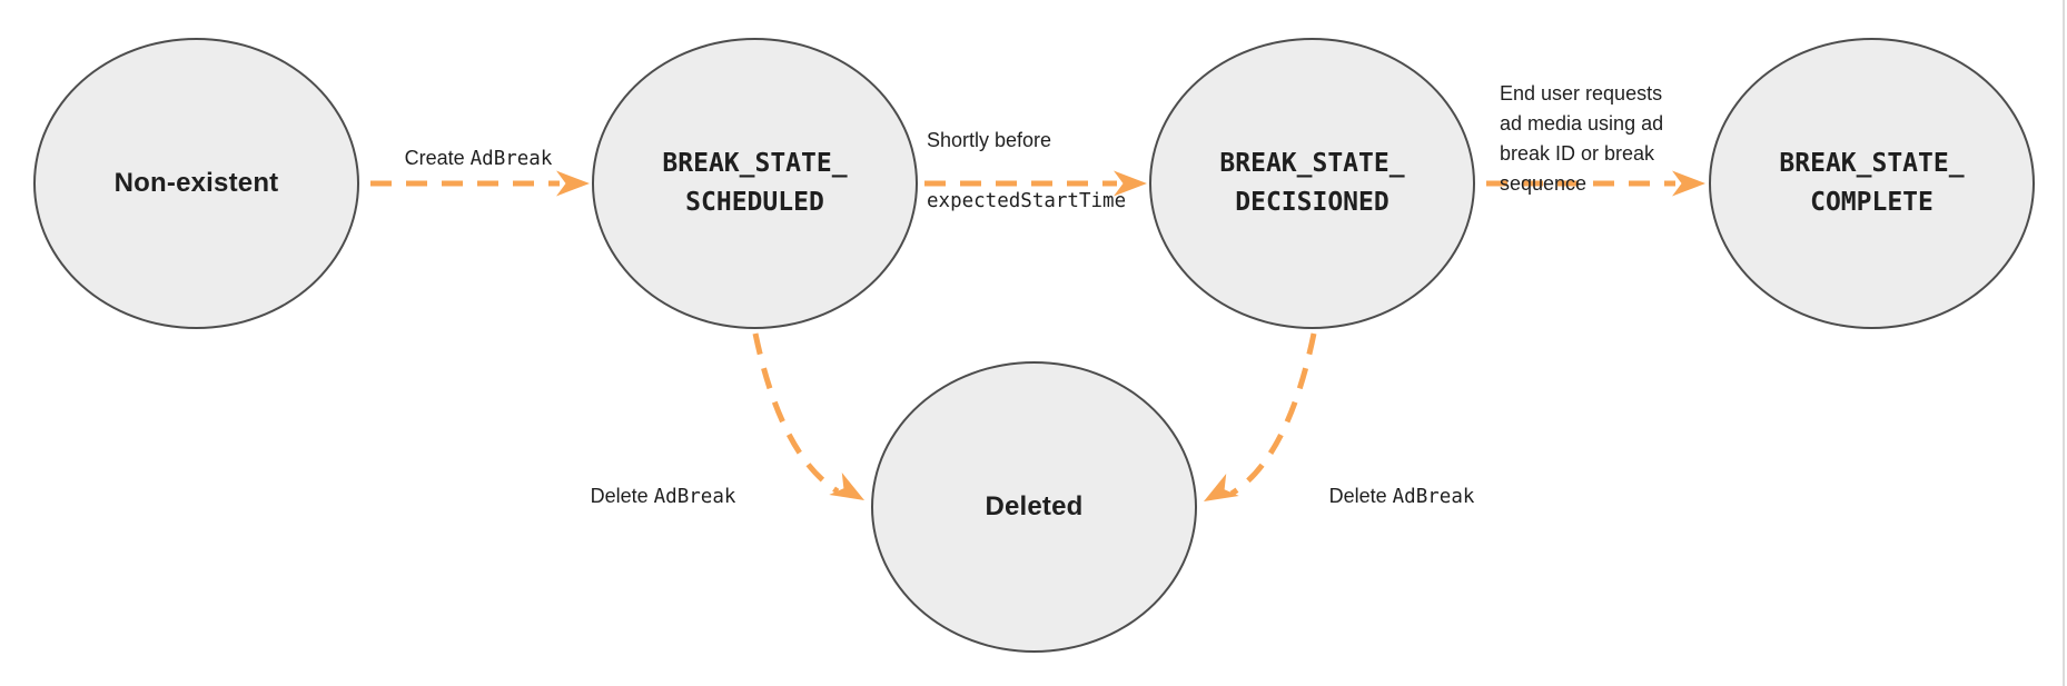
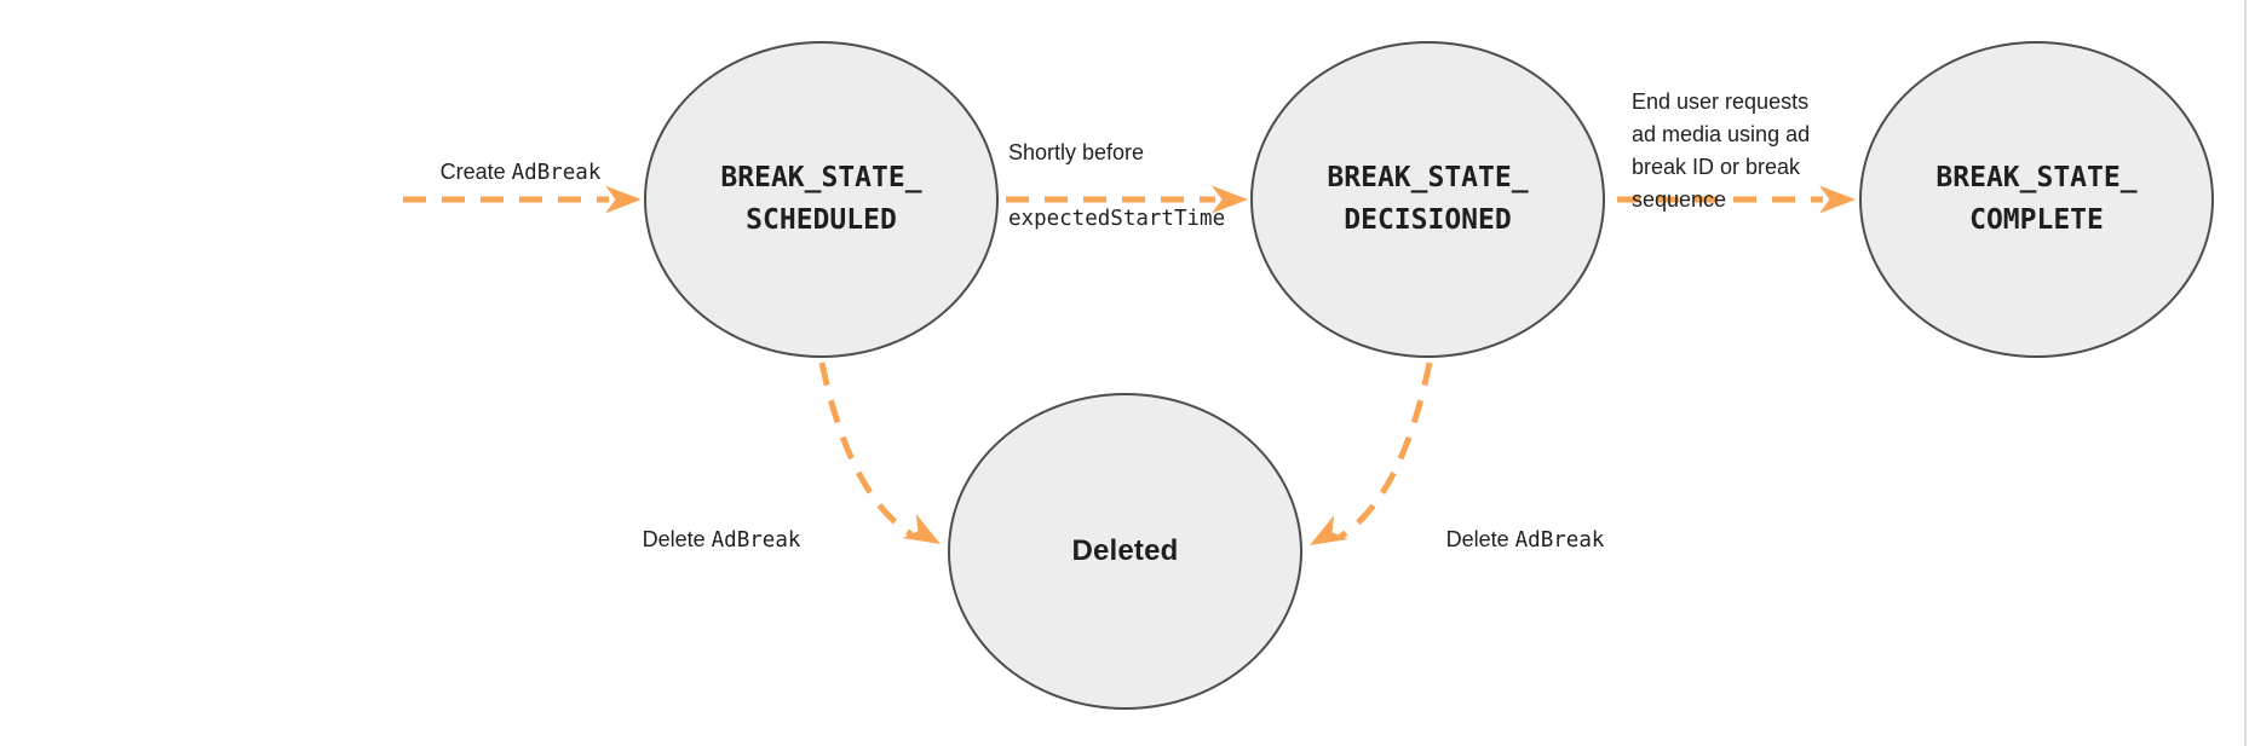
- Non-existent
  BREAK_STATE_
  SCHEDULED
  BREAK_STATE_
  DECISIONED
  BREAK_STATE_
  COMPLETE
  Deleted
  Create AdBreak
  Shortly before
  expectedStartTime
  End user requests
  ad media using ad
  break ID or break
  sequence
  Delete AdBreak
  Delete AdBreak
